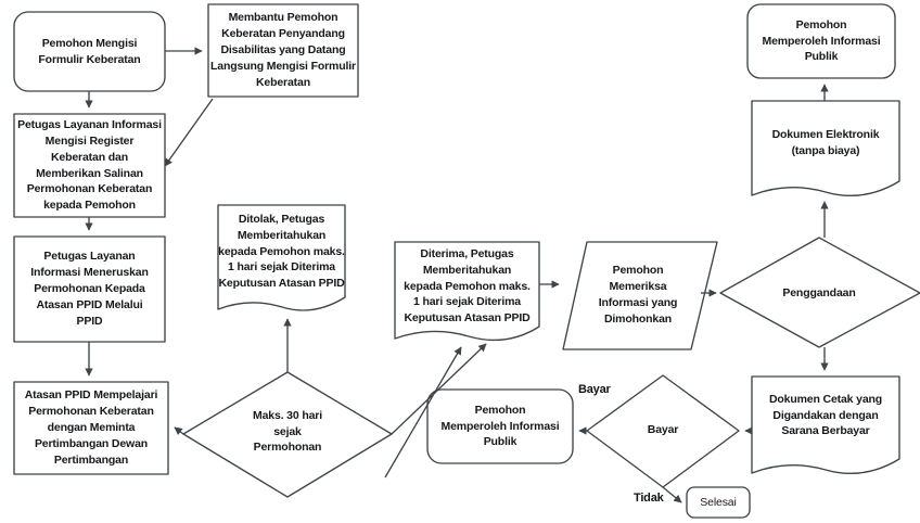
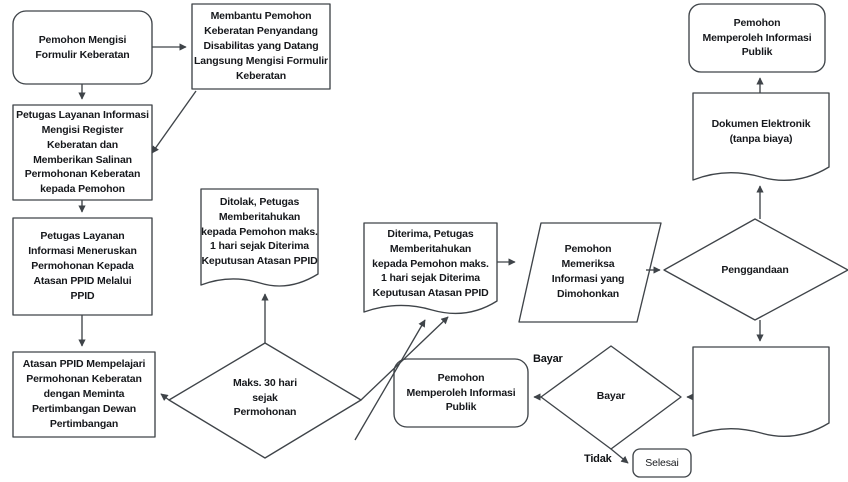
  Pemohon Mengisi
  Formulir Keberatan
  Membantu Pemohon
  Keberatan Penyandang
  Disabilitas yang Datang
  Langsung Mengisi Formulir
  Keberatan
  Petugas Layanan Informasi
  Mengisi Register
  Keberatan dan
  Memberikan Salinan
  Permohonan Keberatan
  kepada Pemohon
  Petugas Layanan
  Informasi Meneruskan
  Permohonan Kepada
  Atasan PPID Melalui
  PPID
  Atasan PPID Mempelajari
  Permohonan Keberatan
  dengan Meminta
  Pertimbangan Dewan
  Pertimbangan
  Ditolak, Petugas
  Memberitahukan
  kepada Pemohon maks.
  1 hari sejak Diterima
  Keputusan Atasan PPID
  Maks. 30 hari
  sejak
  Permohonan
  Diterima, Petugas
  Memberitahukan
  kepada Pemohon maks.
  1 hari sejak Diterima
  Keputusan Atasan PPID
  Pemohon
  Memeriksa
  Informasi yang
  Dimohonkan
  Penggandaan
  Pemohon
  Memperoleh Informasi
  Publik
  Dokumen Elektronik
  (tanpa biaya)
- Dokumen Cetak yang
- Digandakan dengan
- Sarana Berbayar
  Bayar
  Pemohon
  Memperoleh Informasi
  Publik
  Selesai
  Bayar
  Tidak
